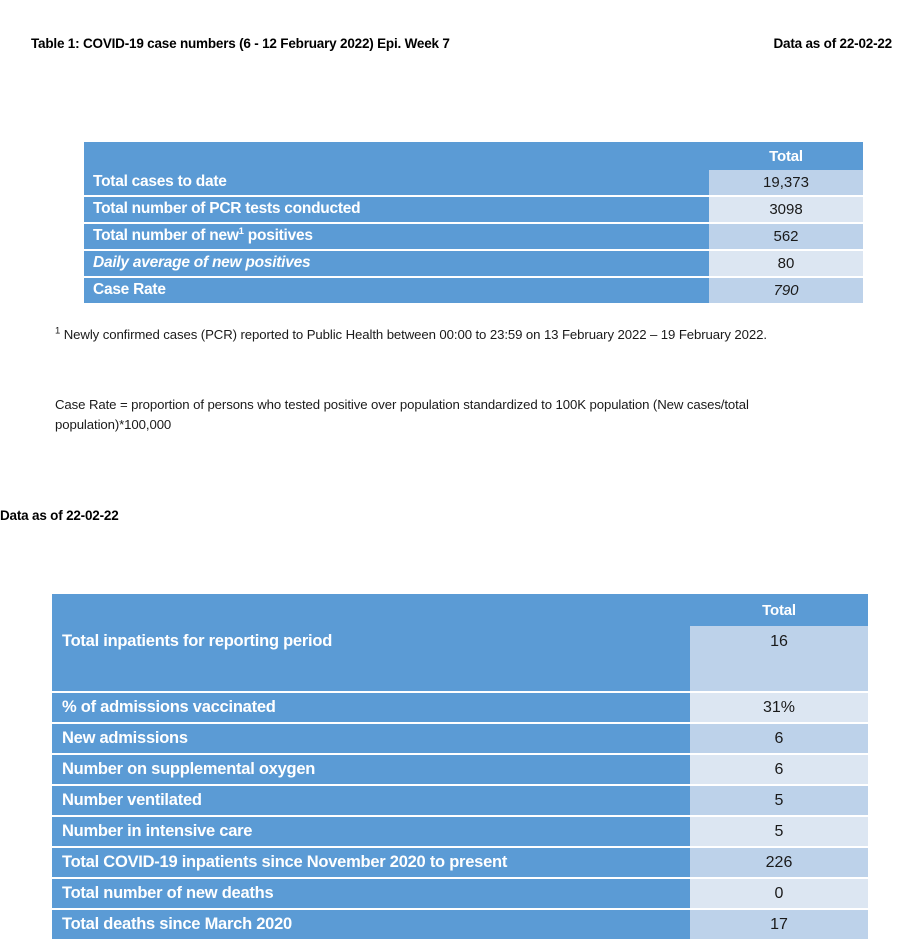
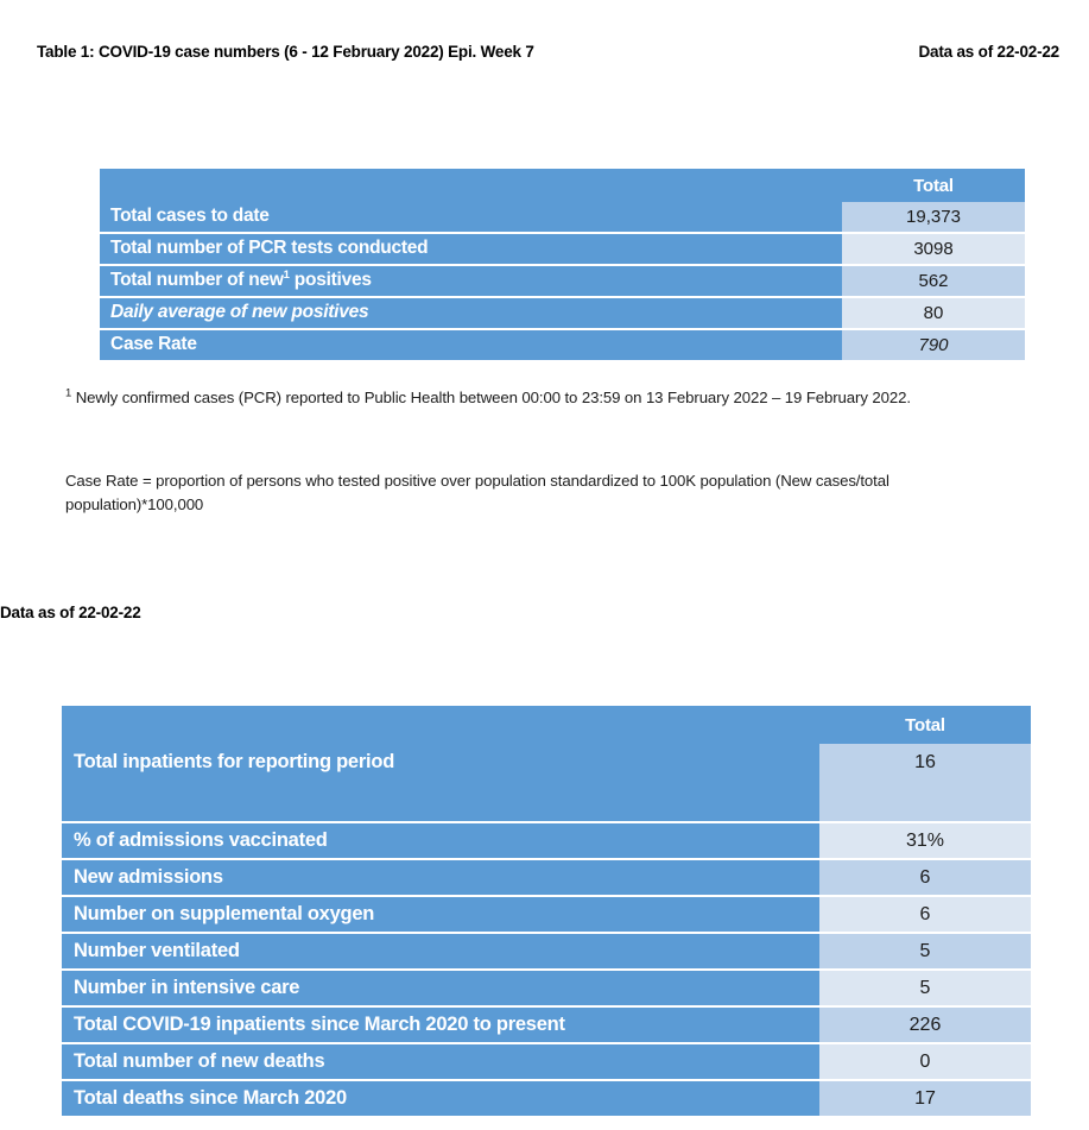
  Table 1: COVID-19 case numbers (6 - 12 February 2022) Epi. Week 7
  Data as of 22-02-22
  	Total
  Total cases to date	19,373
  Total number of PCR tests conducted	3098
  Total number of new1 positives	562
  Daily average of new positives	80
  Case Rate	790
  1 Newly confirmed cases (PCR) reported to Public Health between 00:00 to 23:59 on 13 February 2022 – 19 February 2022.
  Case Rate = proportion of persons who tested positive over population standardized to 100K population (New cases/total population)*100,000
  Data as of 22-02-22
  	Total
  Total inpatients for reporting period	16
  % of admissions vaccinated	31%
  New admissions	6
  Number on supplemental oxygen	6
  Number ventilated	5
  Number in intensive care	5
- Total COVID-19 inpatients since November 2020 to present	226
+ Total COVID-19 inpatients since March 2020 to present	226
  Total number of new deaths	0
  Total deaths since March 2020	17
